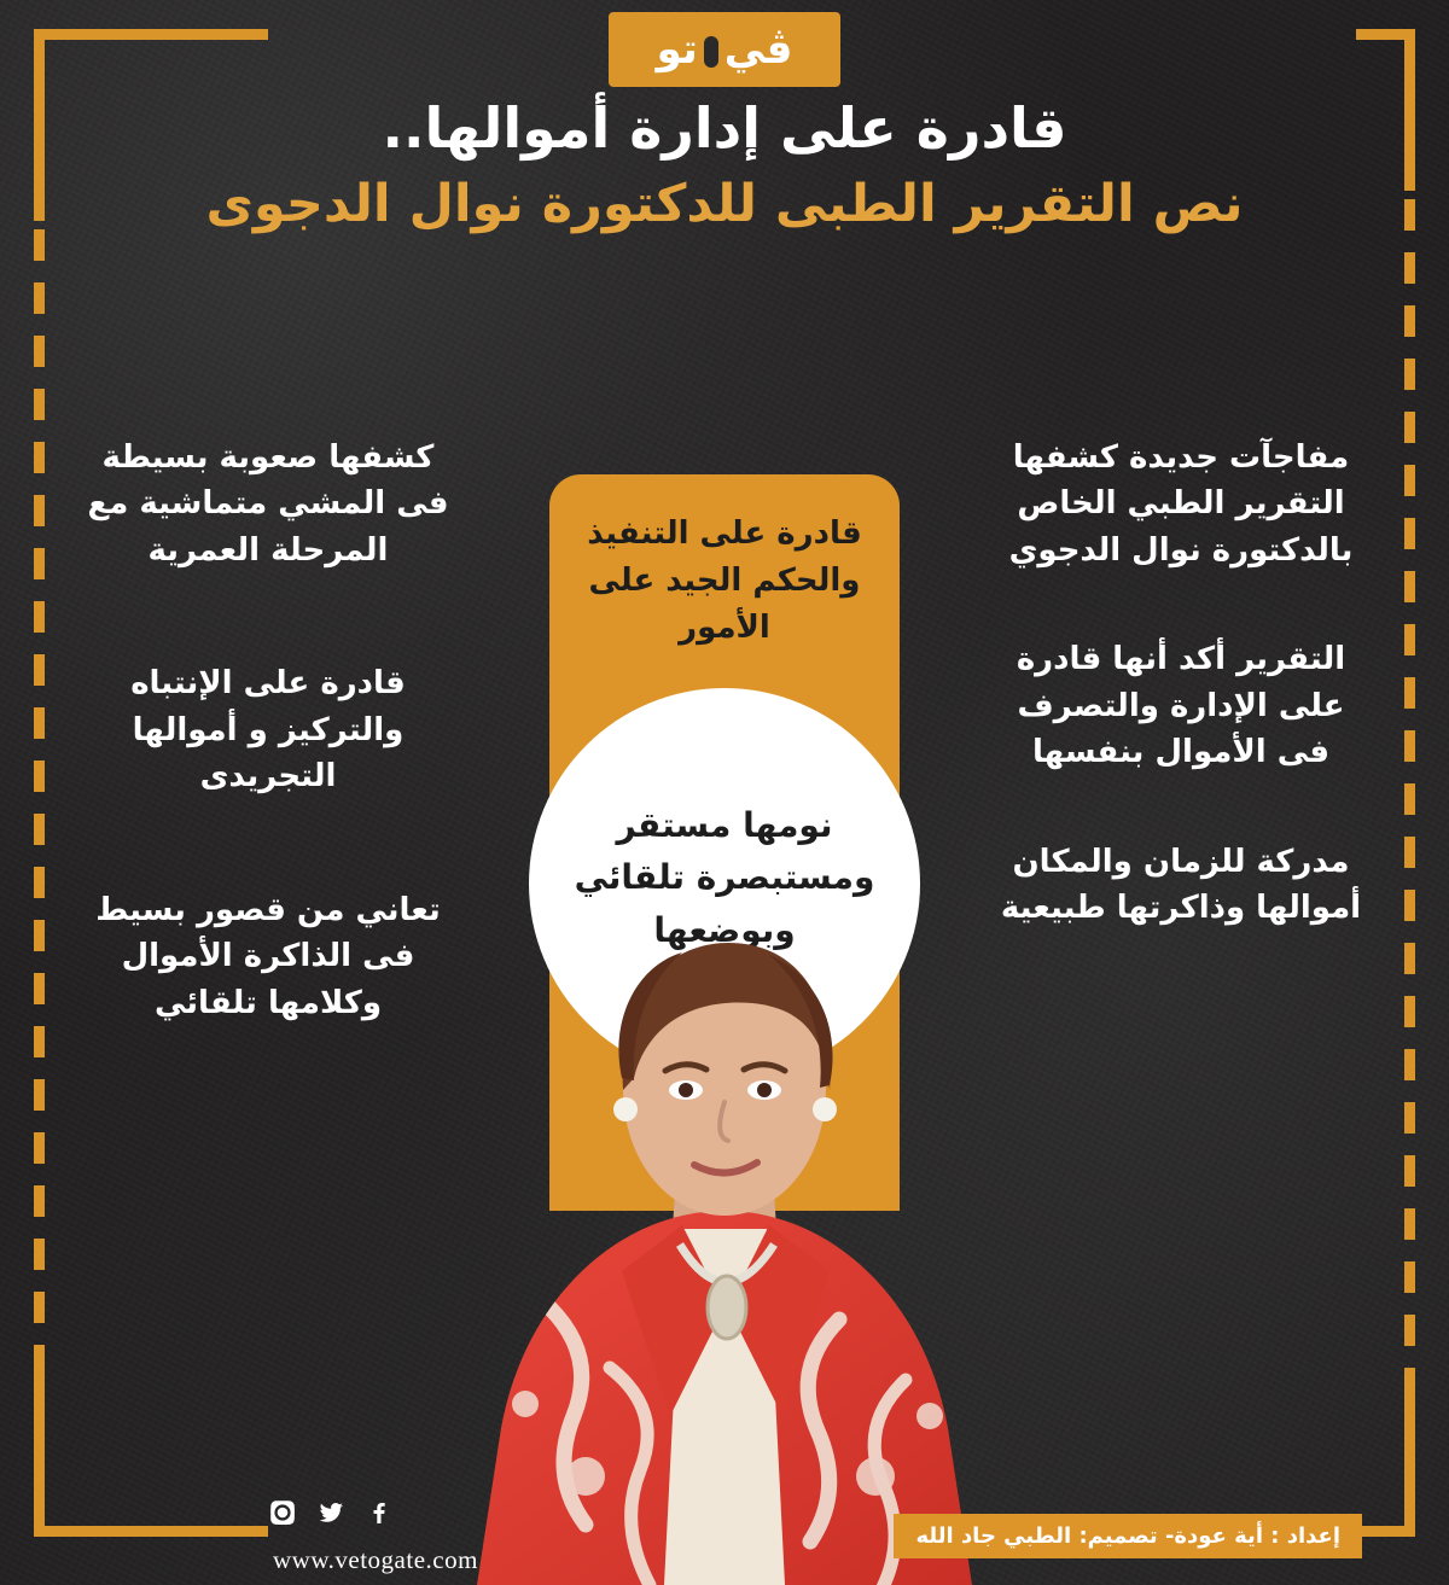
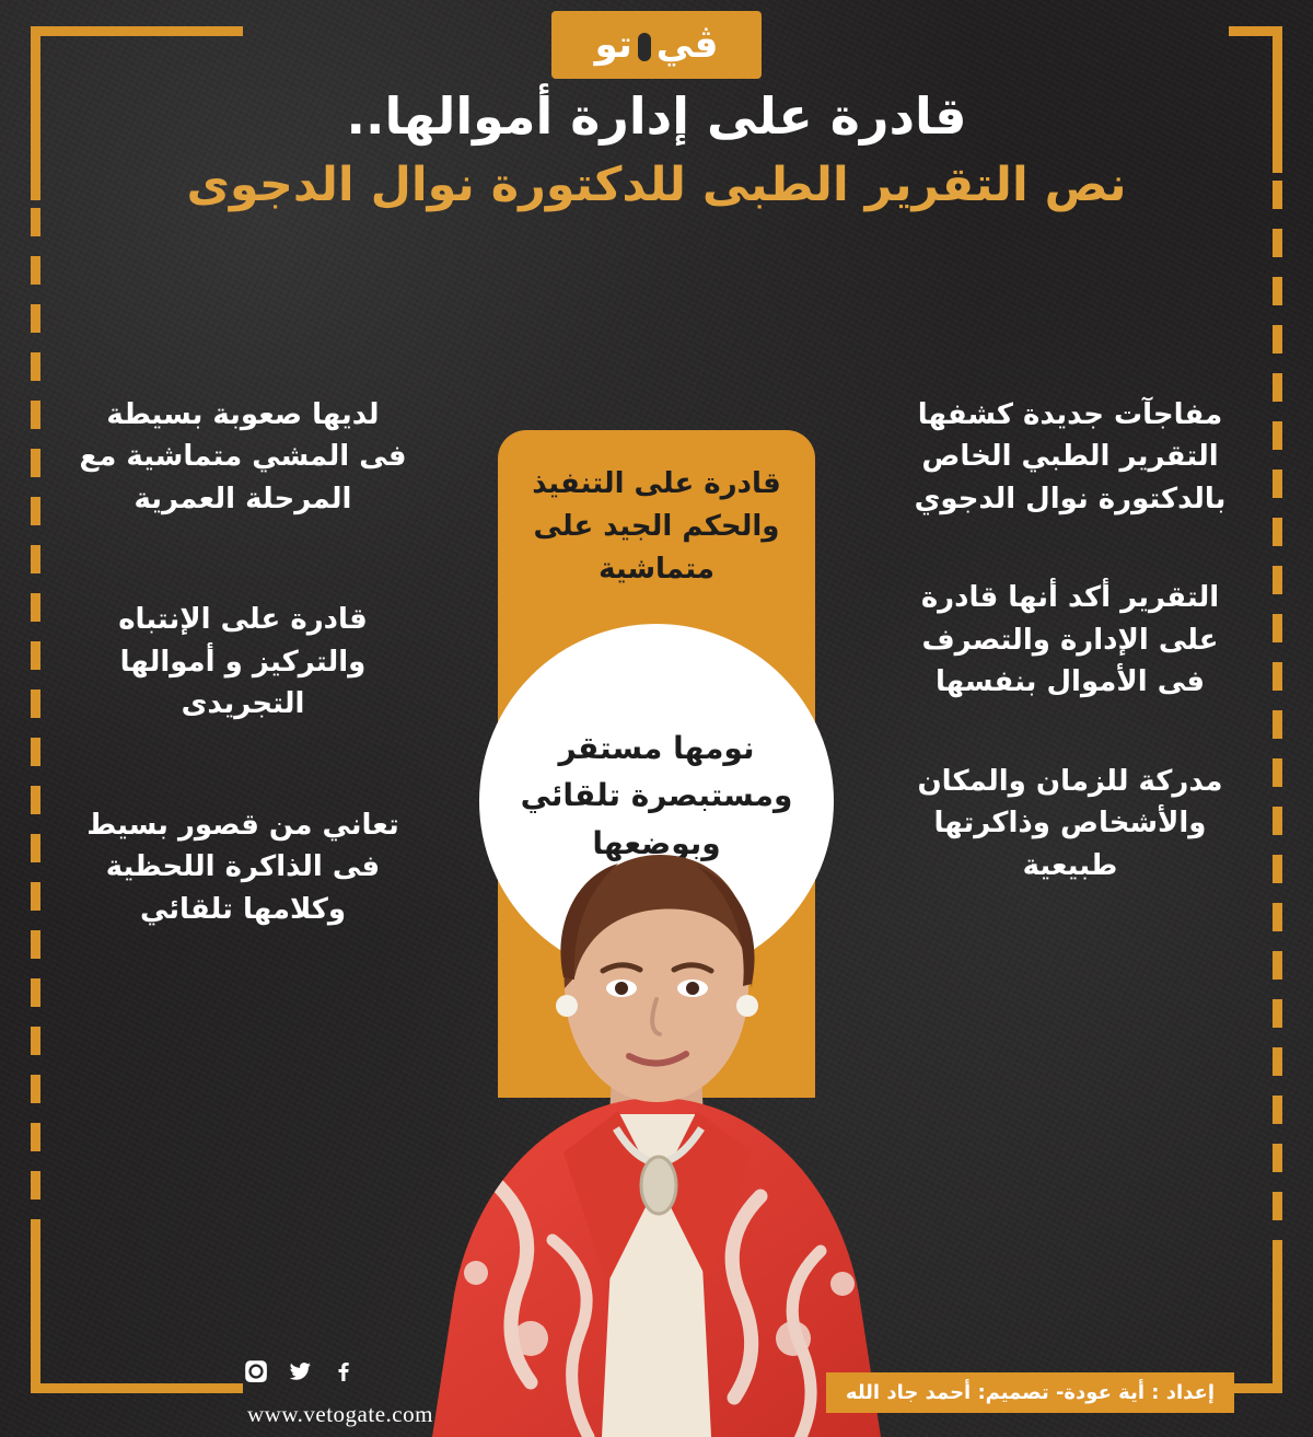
  ڤي
  تو
  قادرة على إدارة أموالها..
  نص التقرير الطبى للدكتورة نوال الدجوى
- قادرة على التنفيذ والحكم الجيد على الأمور
+ قادرة على التنفيذ والحكم الجيد على متماشية
  نومها مستقر ومستبصرة تلقائي وبوضعها
  مفاجآت جديدة كشفها التقرير الطبي الخاص بالدكتورة نوال الدجوي
  التقرير أكد أنها قادرة على الإدارة والتصرف فى الأموال بنفسها
- مدركة للزمان والمكان أموالها وذاكرتها طبيعية
+ مدركة للزمان والمكان والأشخاص وذاكرتها طبيعية
- كشفها صعوبة بسيطة فى المشي متماشية مع المرحلة العمرية
+ لديها صعوبة بسيطة فى المشي متماشية مع المرحلة العمرية
  قادرة على الإنتباه والتركيز و أموالها التجريدى
- تعاني من قصور بسيط فى الذاكرة الأموال وكلامها تلقائي
+ تعاني من قصور بسيط فى الذاكرة اللحظية وكلامها تلقائي
  www.vetogate.com
- إعداد : أية عودة- تصميم: الطبي جاد الله
+ إعداد : أية عودة- تصميم: أحمد جاد الله
